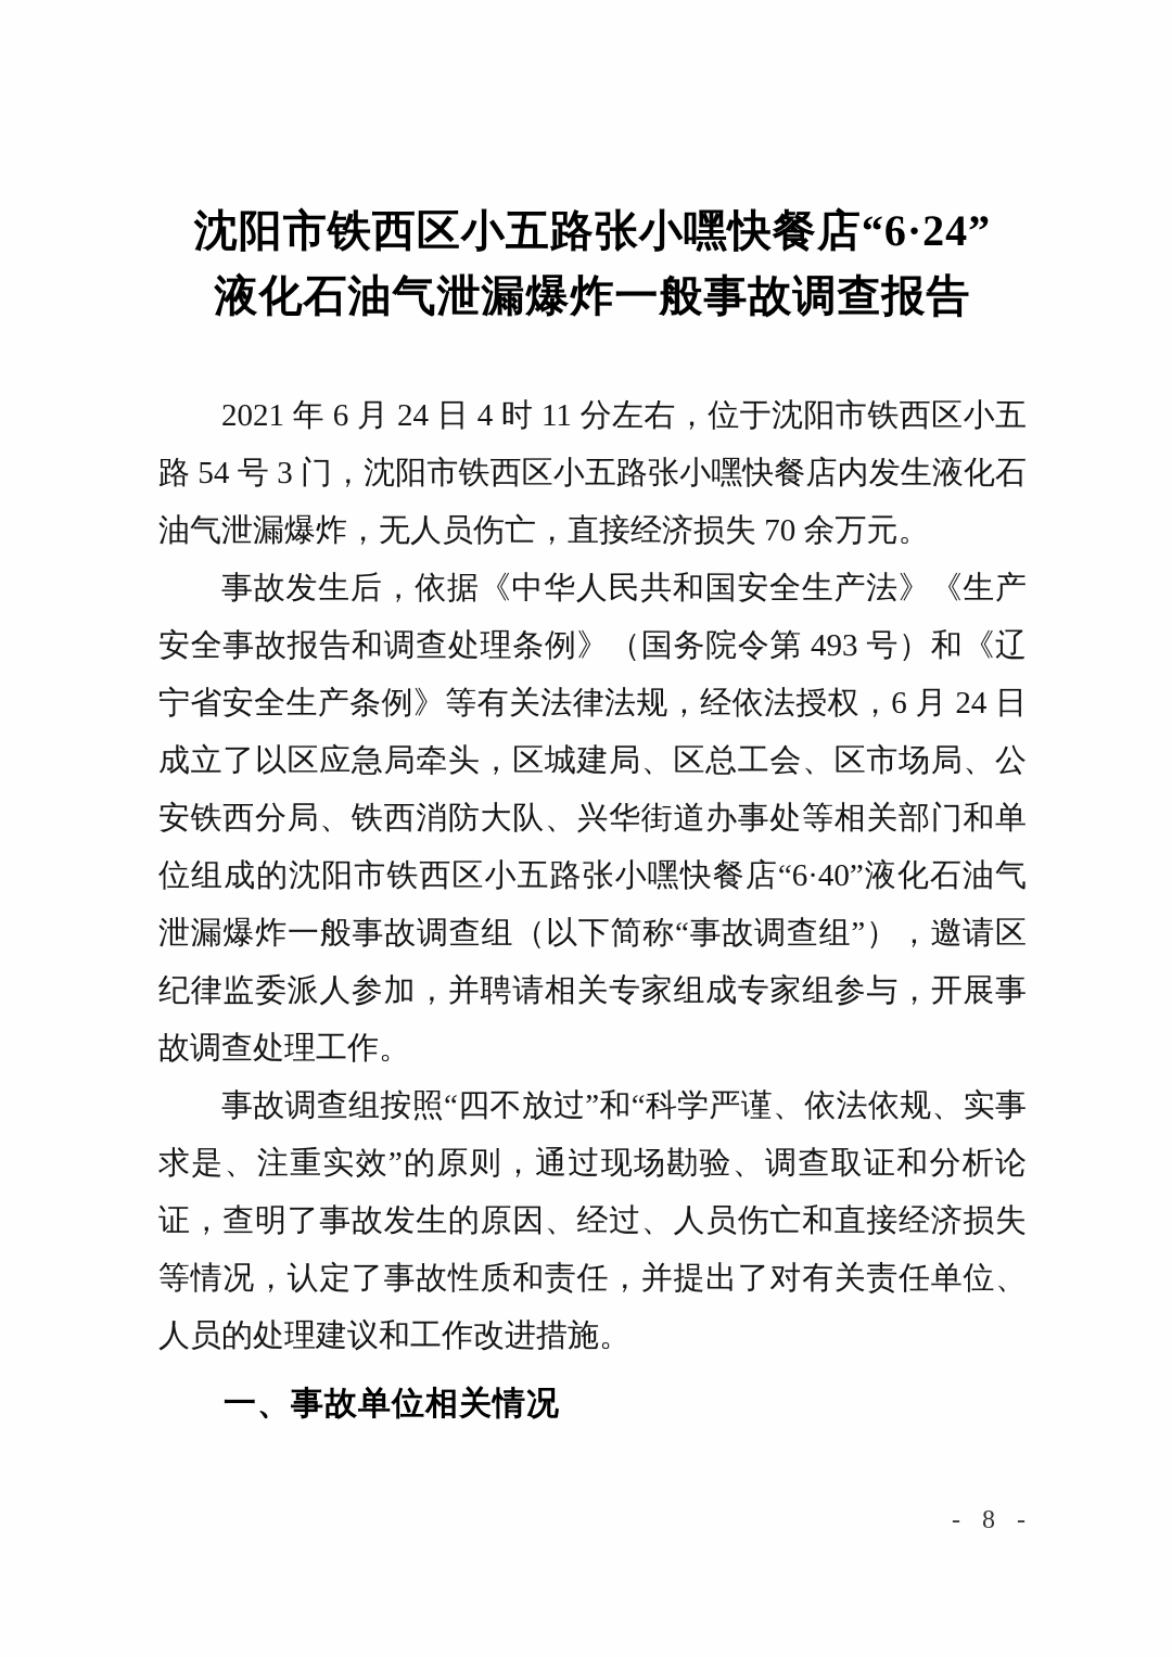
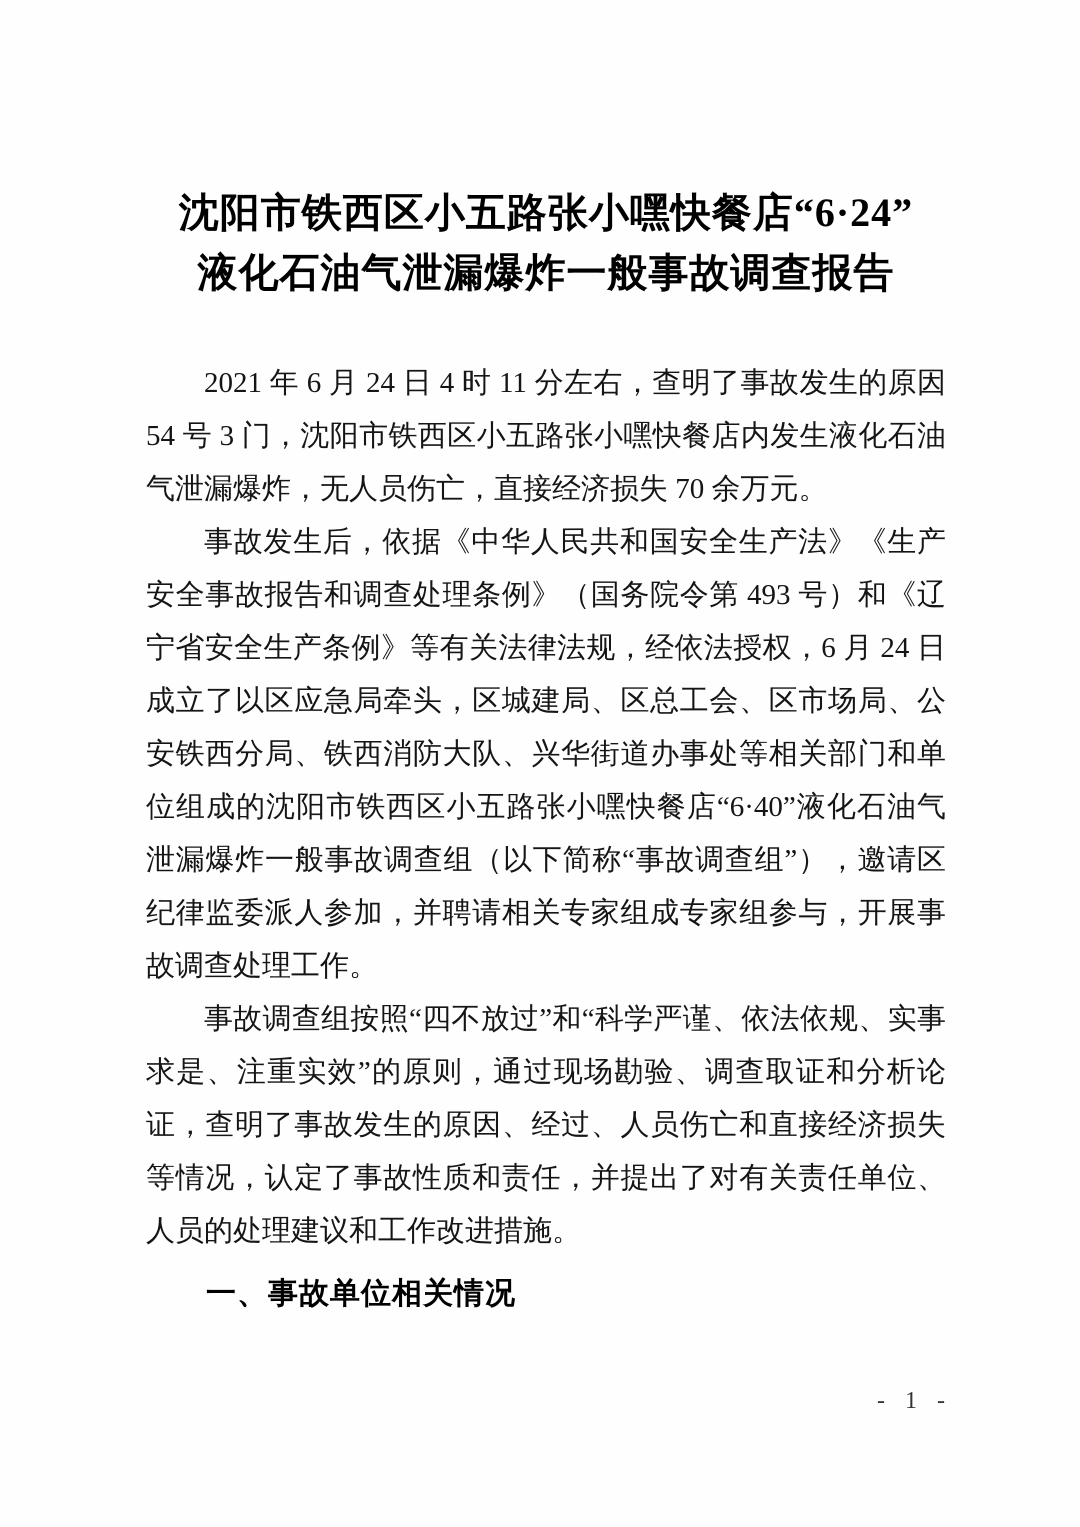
  沈阳市铁西区小五路张小嘿快餐店“6·24”
  液化石油气泄漏爆炸一般事故调查报告
- 2021 年 6 月 24 日 4 时 11 分左右，位于沈阳市铁西区小五路 54 号 3 门，沈阳市铁西区小五路张小嘿快餐店内发生液化石油气泄漏爆炸，无人员伤亡，直接经济损失 70 余万元。
+ 2021 年 6 月 24 日 4 时 11 分左右，查明了事故发生的原因 54 号 3 门，沈阳市铁西区小五路张小嘿快餐店内发生液化石油气泄漏爆炸，无人员伤亡，直接经济损失 70 余万元。
  事故发生后，依据《中华人民共和国安全生产法》《生产安全事故报告和调查处理条例》（国务院令第 493 号）和《辽宁省安全生产条例》等有关法律法规，经依法授权，6 月 24 日成立了以区应急局牵头，区城建局、区总工会、区市场局、公安铁西分局、铁西消防大队、兴华街道办事处等相关部门和单位组成的沈阳市铁西区小五路张小嘿快餐店“6·40”液化石油气泄漏爆炸一般事故调查组（以下简称“事故调查组”），邀请区纪律监委派人参加，并聘请相关专家组成专家组参与，开展事故调查处理工作。
  事故调查组按照“四不放过”和“科学严谨、依法依规、实事求是、注重实效”的原则，通过现场勘验、调查取证和分析论证，查明了事故发生的原因、经过、人员伤亡和直接经济损失等情况，认定了事故性质和责任，并提出了对有关责任单位、人员的处理建议和工作改进措施。
  一、事故单位相关情况
- - 8 -
+ - 1 -
